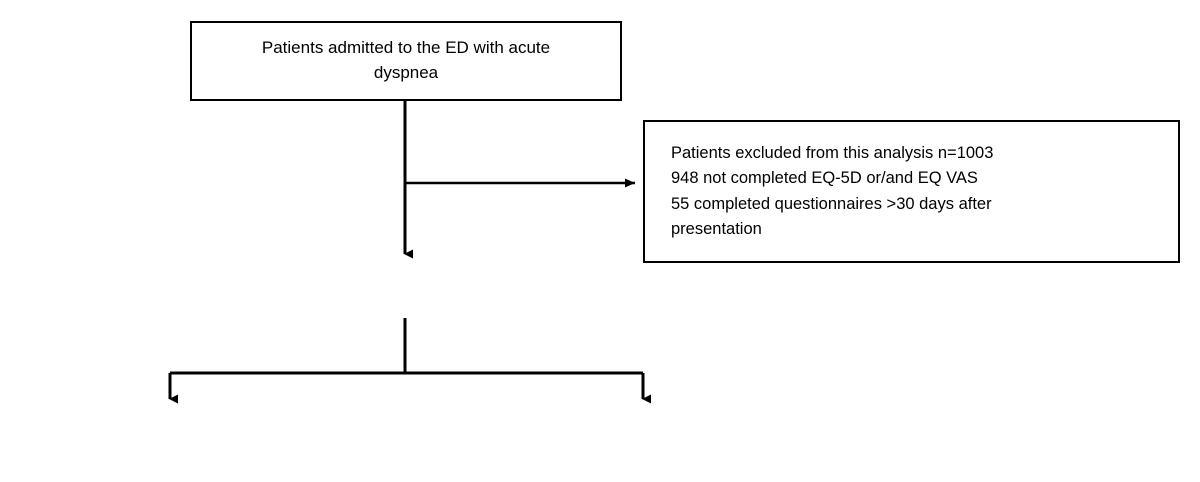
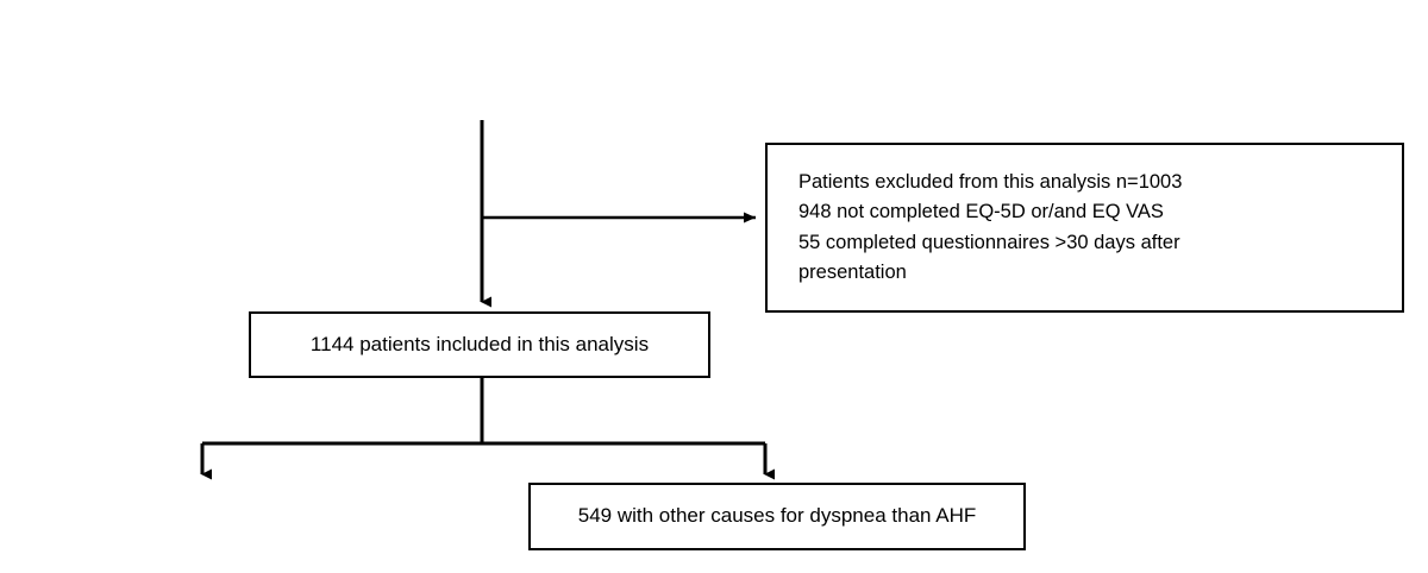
- Patients admitted to the ED with acute
- dyspnea
  Patients excluded from this analysis n=1003
  948 not completed EQ-5D or/and EQ VAS
  55 completed questionnaires >30 days after
  presentation
+ 1144 patients included in this analysis
+ 549 with other causes for dyspnea than AHF
